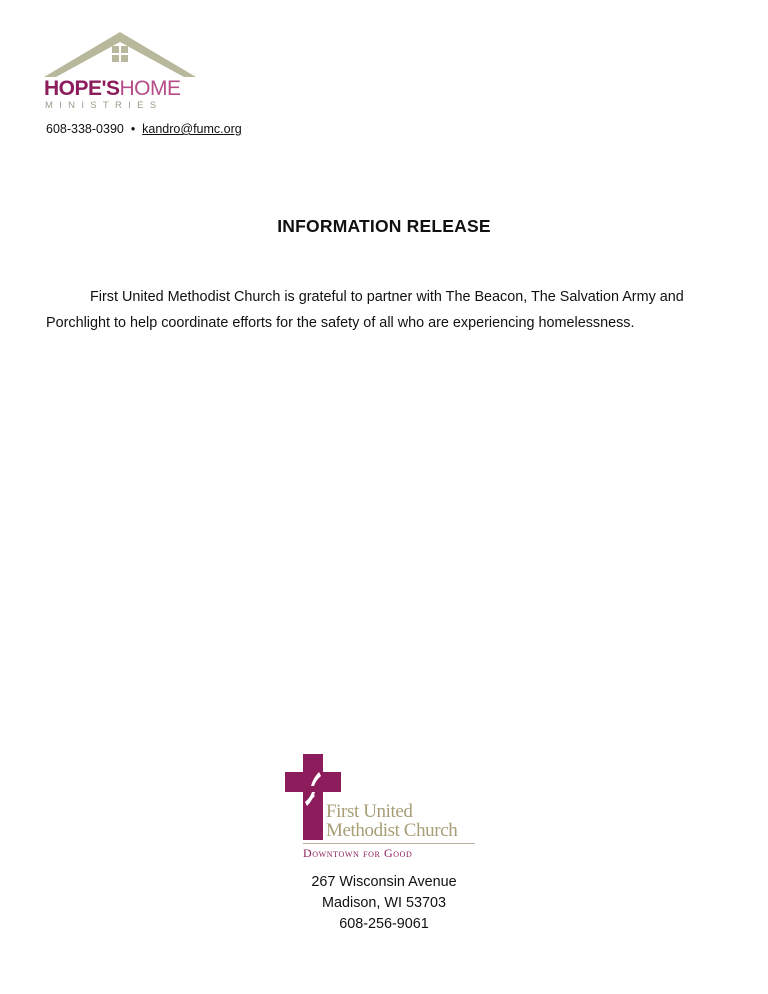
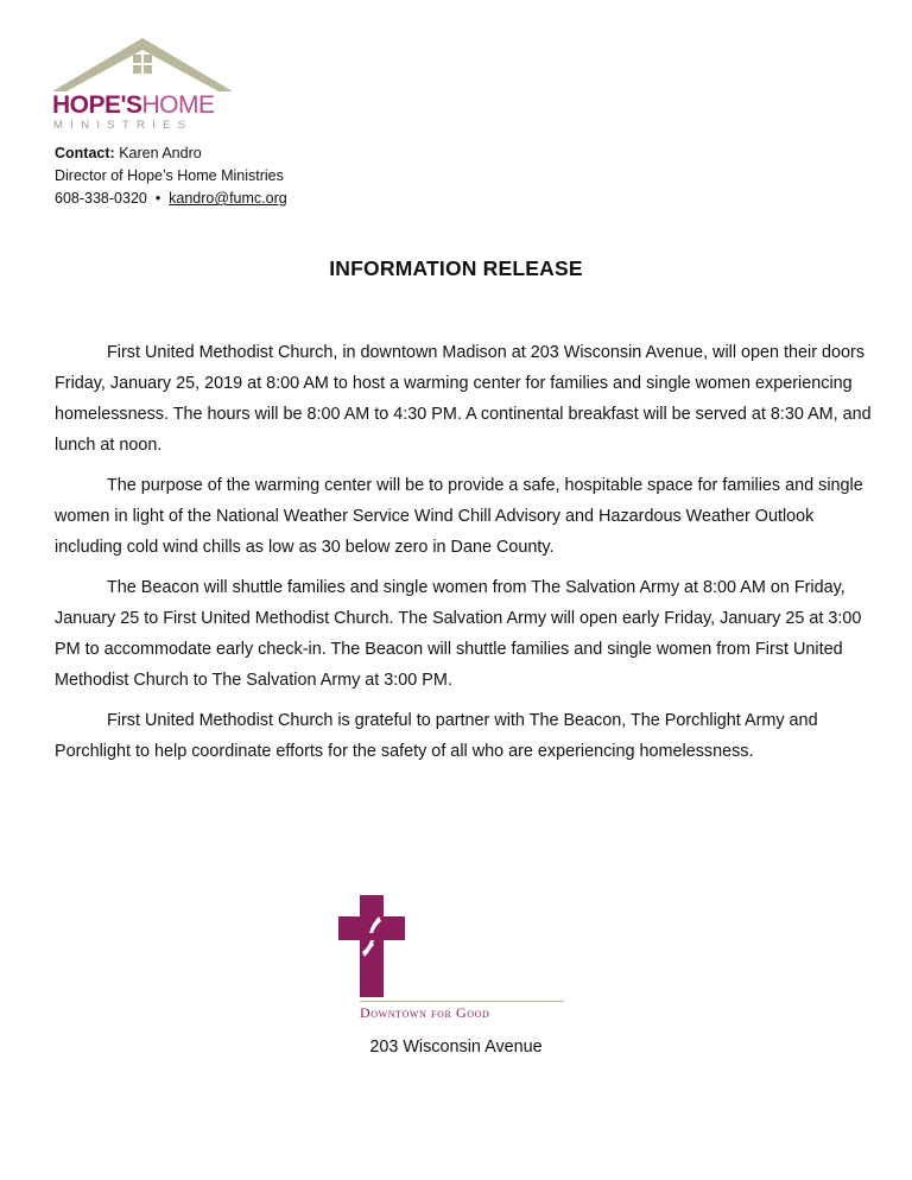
  HOPE'SHOME
  MINISTRIES
+ Contact: Karen Andro
+ Director of Hope’s Home Ministries
- 608-338-0390 • kandro@fumc.org
+ 608-338-0320 • kandro@fumc.org
  INFORMATION RELEASE
+ First United Methodist Church, in downtown Madison at 203 Wisconsin Avenue, will open their doors Friday, January 25, 2019 at 8:00 AM to host a warming center for families and single women experiencing homelessness. The hours will be 8:00 AM to 4:30 PM. A continental breakfast will be served at 8:30 AM, and lunch at noon.
+ The purpose of the warming center will be to provide a safe, hospitable space for families and single women in light of the National Weather Service Wind Chill Advisory and Hazardous Weather Outlook including cold wind chills as low as 30 below zero in Dane County.
+ The Beacon will shuttle families and single women from The Salvation Army at 8:00 AM on Friday, January 25 to First United Methodist Church. The Salvation Army will open early Friday, January 25 at 3:00 PM to accommodate early check-in. The Beacon will shuttle families and single women from First United Methodist Church to The Salvation Army at 3:00 PM.
- First United Methodist Church is grateful to partner with The Beacon, The Salvation Army and Porchlight to help coordinate efforts for the safety of all who are experiencing homelessness.
+ First United Methodist Church is grateful to partner with The Beacon, The Porchlight Army and Porchlight to help coordinate efforts for the safety of all who are experiencing homelessness.
- First United
- Methodist Church
  Downtown for Good
- 267 Wisconsin Avenue
+ 203 Wisconsin Avenue
- Madison, WI 53703
- 608-256-9061
